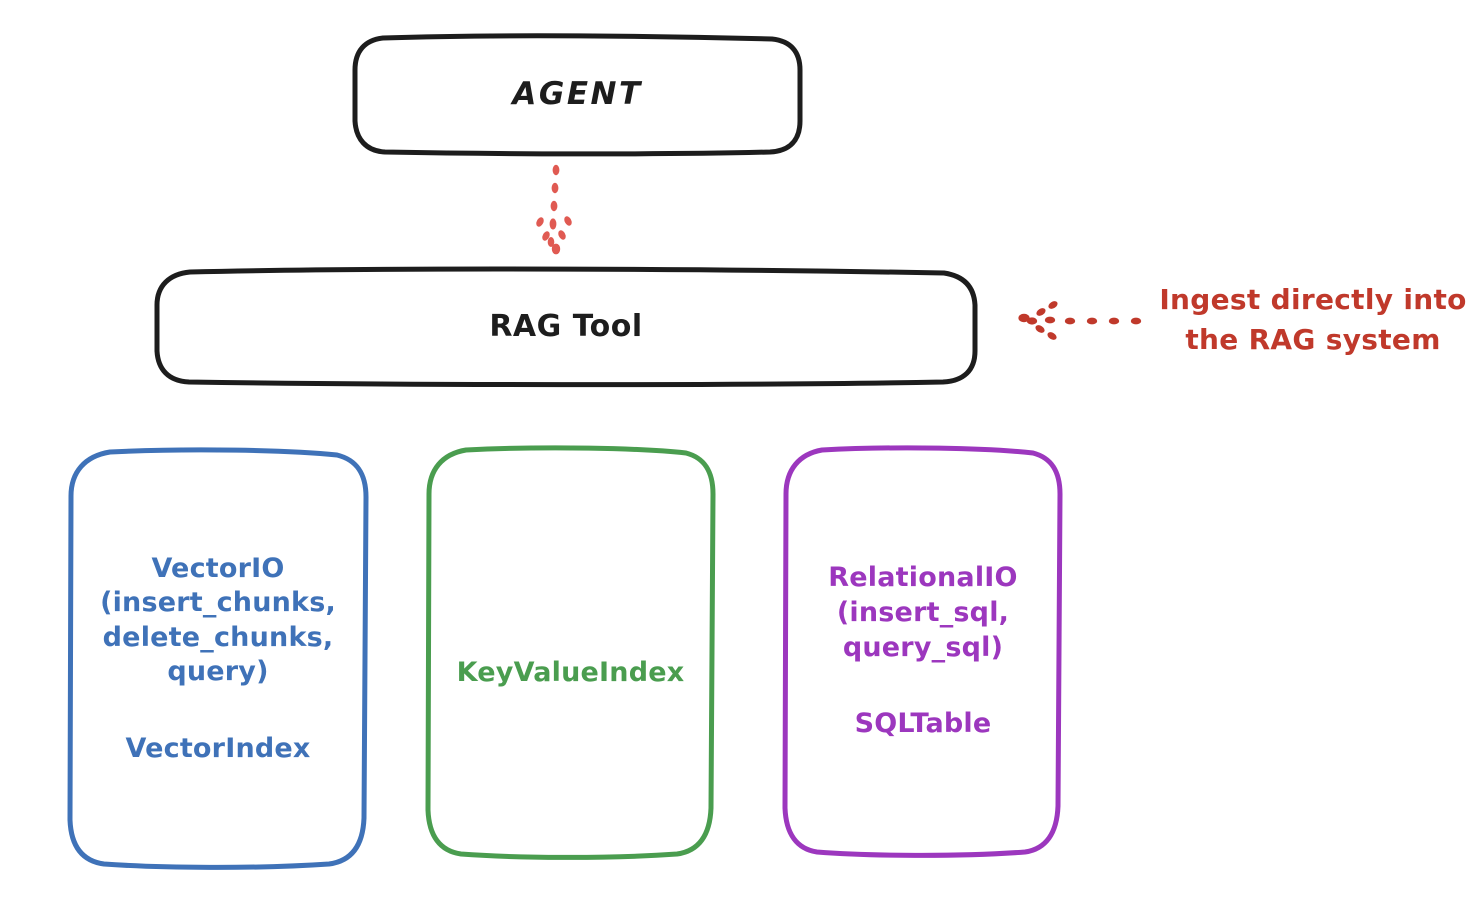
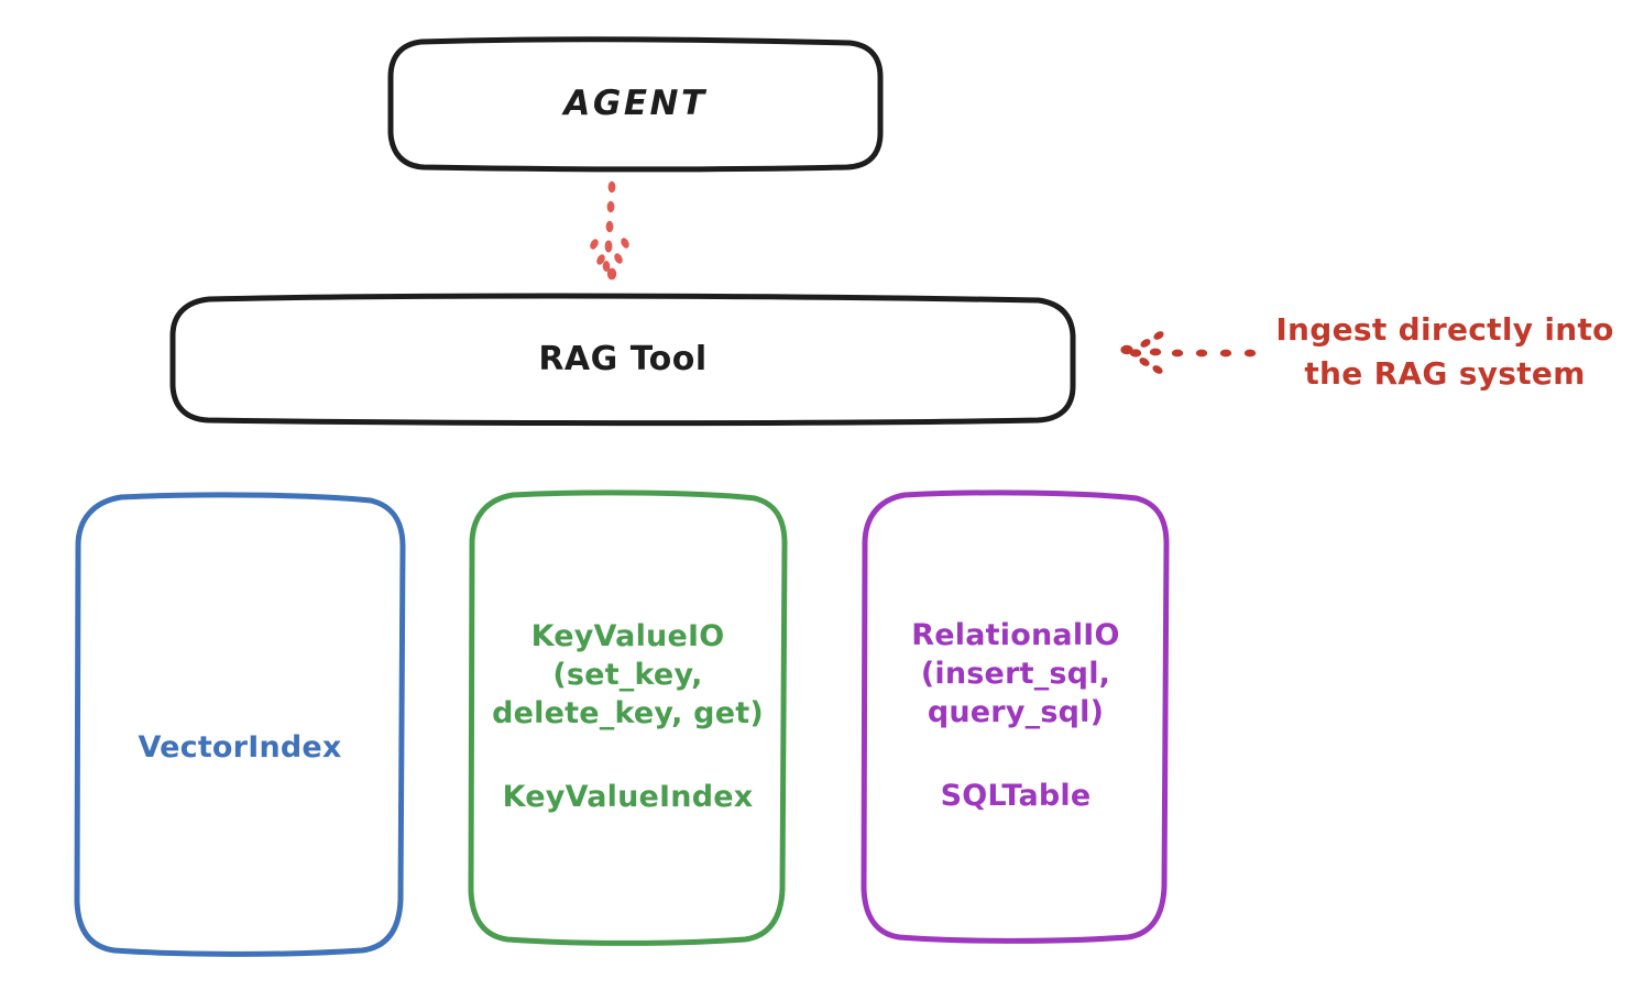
  AGENT
  RAG Tool
- VectorIO
- (insert_chunks,
- delete_chunks,
- query)
  VectorIndex
+ KeyValueIO
+ (set_key,
+ delete_key, get)
  KeyValueIndex
  RelationalIO
  (insert_sql,
  query_sql)
  SQLTable
  Ingest directly into
  the RAG system
